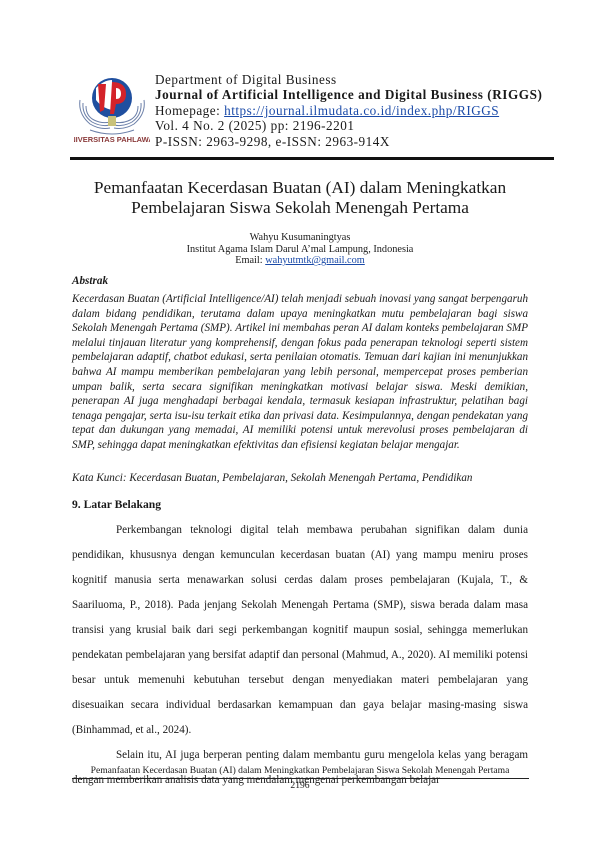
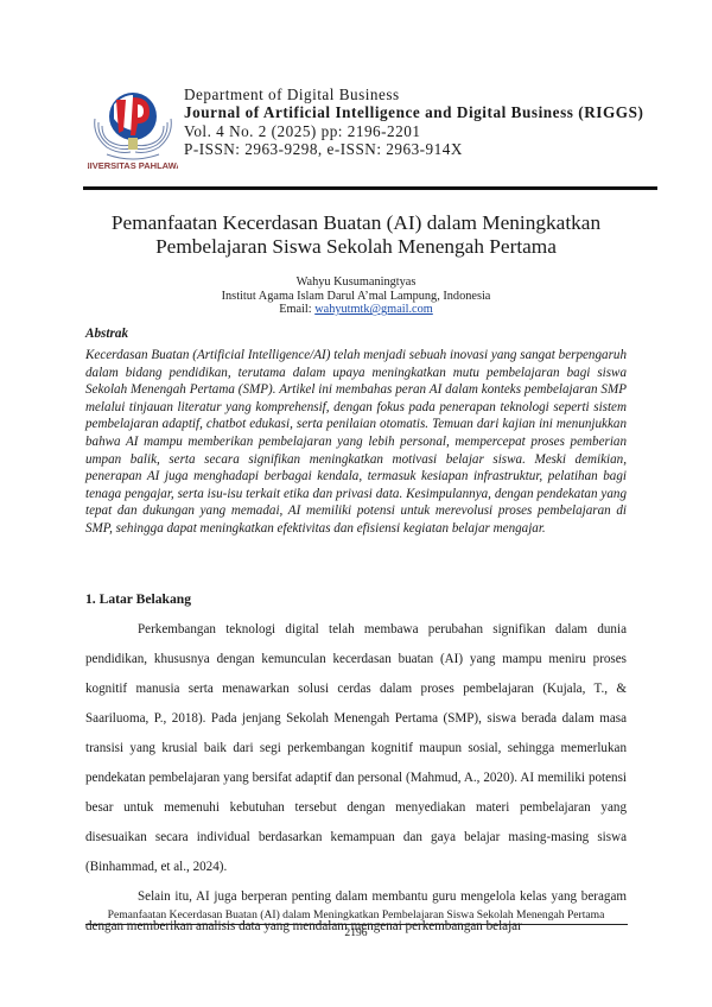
  IVERSITAS PAHLAW
  Department of Digital Business
  Journal of Artificial Intelligence and Digital Business (RIGGS)
- Homepage: https://journal.ilmudata.co.id/index.php/RIGGS
  Vol. 4 No. 2 (2025) pp: 2196-2201
  P-ISSN: 2963-9298, e-ISSN: 2963-914X
  Pemanfaatan Kecerdasan Buatan (AI) dalam Meningkatkan
  Pembelajaran Siswa Sekolah Menengah Pertama
  Wahyu Kusumaningtyas
  Institut Agama Islam Darul A’mal Lampung, Indonesia
  Email: wahyutmtk@gmail.com
  Abstrak
  Kecerdasan Buatan (Artificial Intelligence/AI) telah menjadi sebuah inovasi yang sangat berpengaruh dalam bidang pendidikan, terutama dalam upaya meningkatkan mutu pembelajaran bagi siswa Sekolah Menengah Pertama (SMP). Artikel ini membahas peran AI dalam konteks pembelajaran SMP melalui tinjauan literatur yang komprehensif, dengan fokus pada penerapan teknologi seperti sistem pembelajaran adaptif, chatbot edukasi, serta penilaian otomatis. Temuan dari kajian ini menunjukkan bahwa AI mampu memberikan pembelajaran yang lebih personal, mempercepat proses pemberian umpan balik, serta secara signifikan meningkatkan motivasi belajar siswa. Meski demikian, penerapan AI juga menghadapi berbagai kendala, termasuk kesiapan infrastruktur, pelatihan bagi tenaga pengajar, serta isu-isu terkait etika dan privasi data. Kesimpulannya, dengan pendekatan yang tepat dan dukungan yang memadai, AI memiliki potensi untuk merevolusi proses pembelajaran di SMP, sehingga dapat meningkatkan efektivitas dan efisiensi kegiatan belajar mengajar.
- Kata Kunci: Kecerdasan Buatan, Pembelajaran, Sekolah Menengah Pertama, Pendidikan
- 9. Latar Belakang
+ 1. Latar Belakang
  Perkembangan teknologi digital telah membawa perubahan signifikan dalam dunia pendidikan, khususnya dengan kemunculan kecerdasan buatan (AI) yang mampu meniru proses kognitif manusia serta menawarkan solusi cerdas dalam proses pembelajaran (Kujala, T., & Saariluoma, P., 2018). Pada jenjang Sekolah Menengah Pertama (SMP), siswa berada dalam masa transisi yang krusial baik dari segi perkembangan kognitif maupun sosial, sehingga memerlukan pendekatan pembelajaran yang bersifat adaptif dan personal (Mahmud, A., 2020). AI memiliki potensi besar untuk memenuhi kebutuhan tersebut dengan menyediakan materi pembelajaran yang disesuaikan secara individual berdasarkan kemampuan dan gaya belajar masing-masing siswa (Binhammad, et al., 2024).
  Selain itu, AI juga berperan penting dalam membantu guru mengelola kelas yang beragam dengan memberikan analisis data yang mendalam mengenai perkembangan belajar
  Pemanfaatan Kecerdasan Buatan (AI) dalam Meningkatkan Pembelajaran Siswa Sekolah Menengah Pertama
  2196
